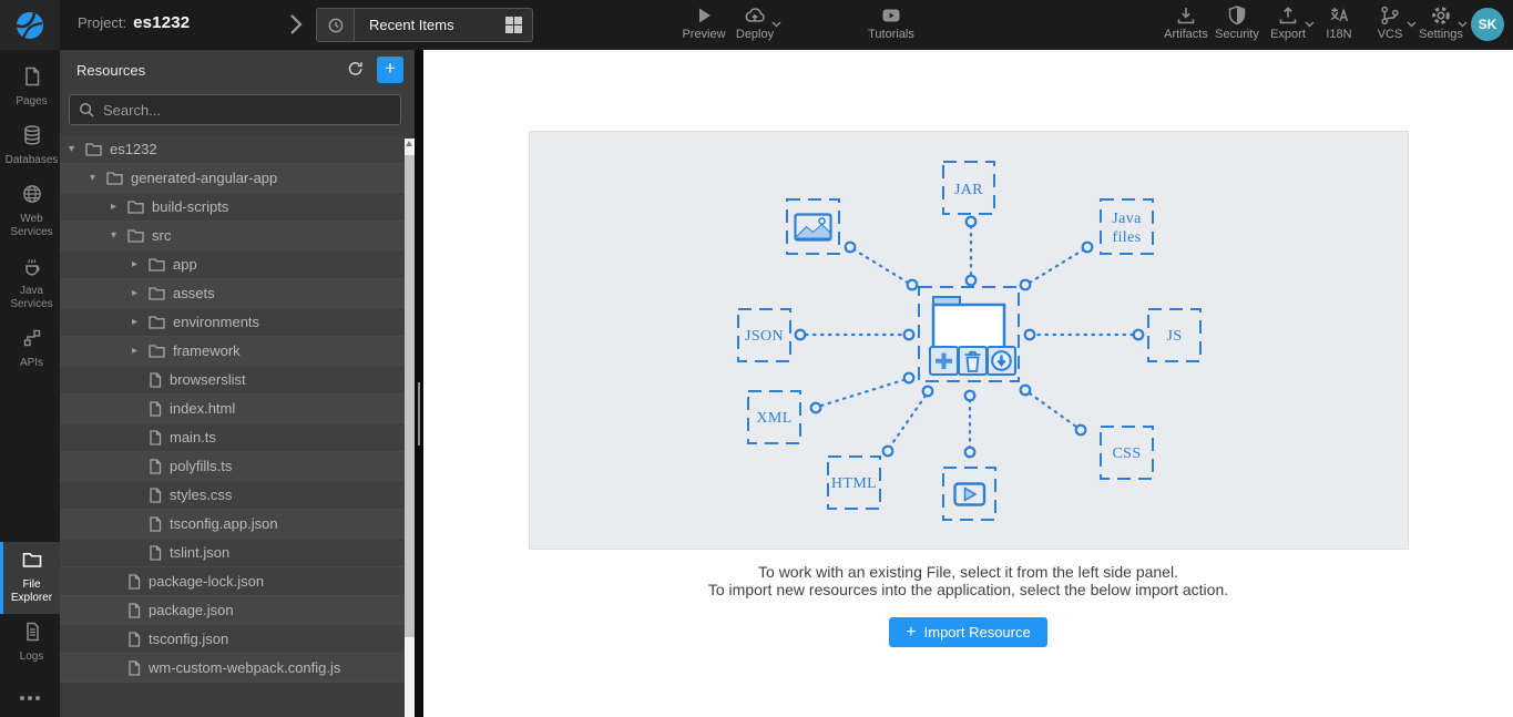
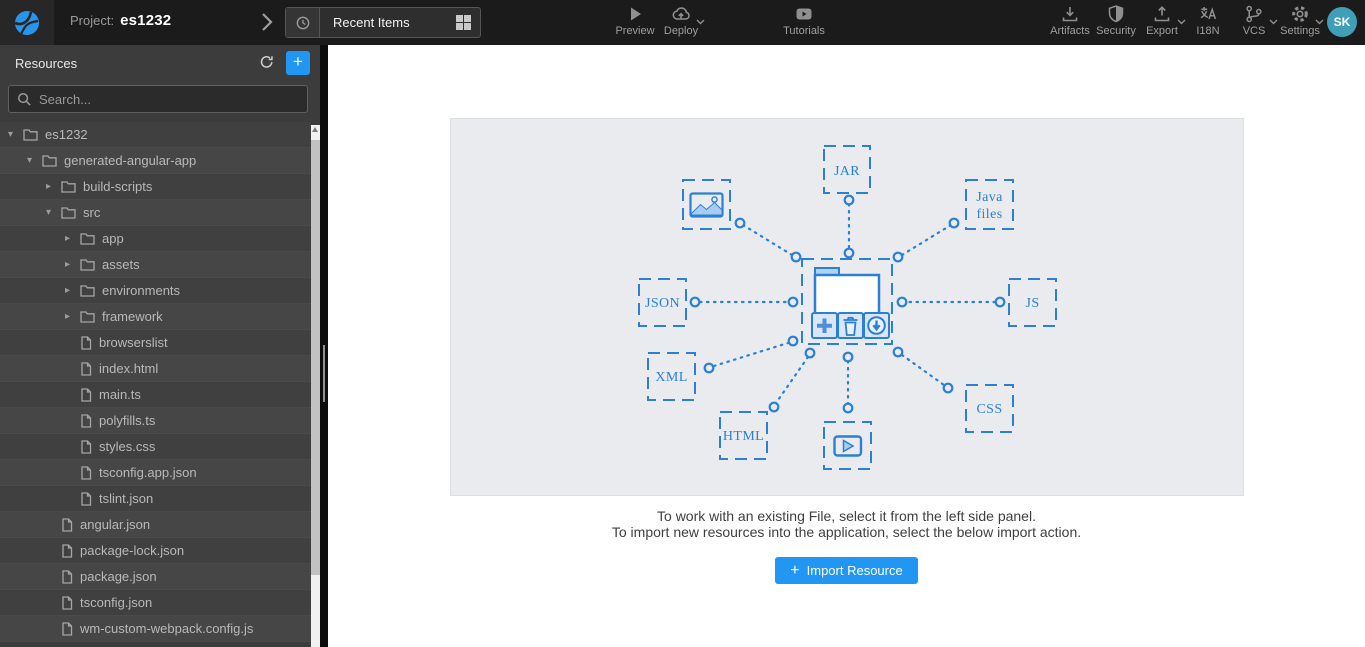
  Project: es1232
  Recent Items
  Preview
  Deploy
  Tutorials
  Artifacts
  Security
  Export
  I18N
  VCS
  Settings
  SK
- Pages
- Databases
- Web Services
- Java Services
- APIs
- File Explorer
- Logs
  Resources
  +
  Search...
  ▾
  es1232
  ▾
  generated-angular-app
  ▸
  build-scripts
  ▾
  src
  ▸
  app
  ▸
  assets
  ▸
  environments
  ▸
  framework
  browserslist
  index.html
  main.ts
  polyfills.ts
  styles.css
  tsconfig.app.json
  tslint.json
+ angular.json
  package-lock.json
  package.json
  tsconfig.json
  wm-custom-webpack.config.js
  JAR
  Java
  files
  JSON
  JS
  XML
  HTML
  CSS
  To work with an existing File, select it from the left side panel.
  To import new resources into the application, select the below import action.
  +
  Import Resource
